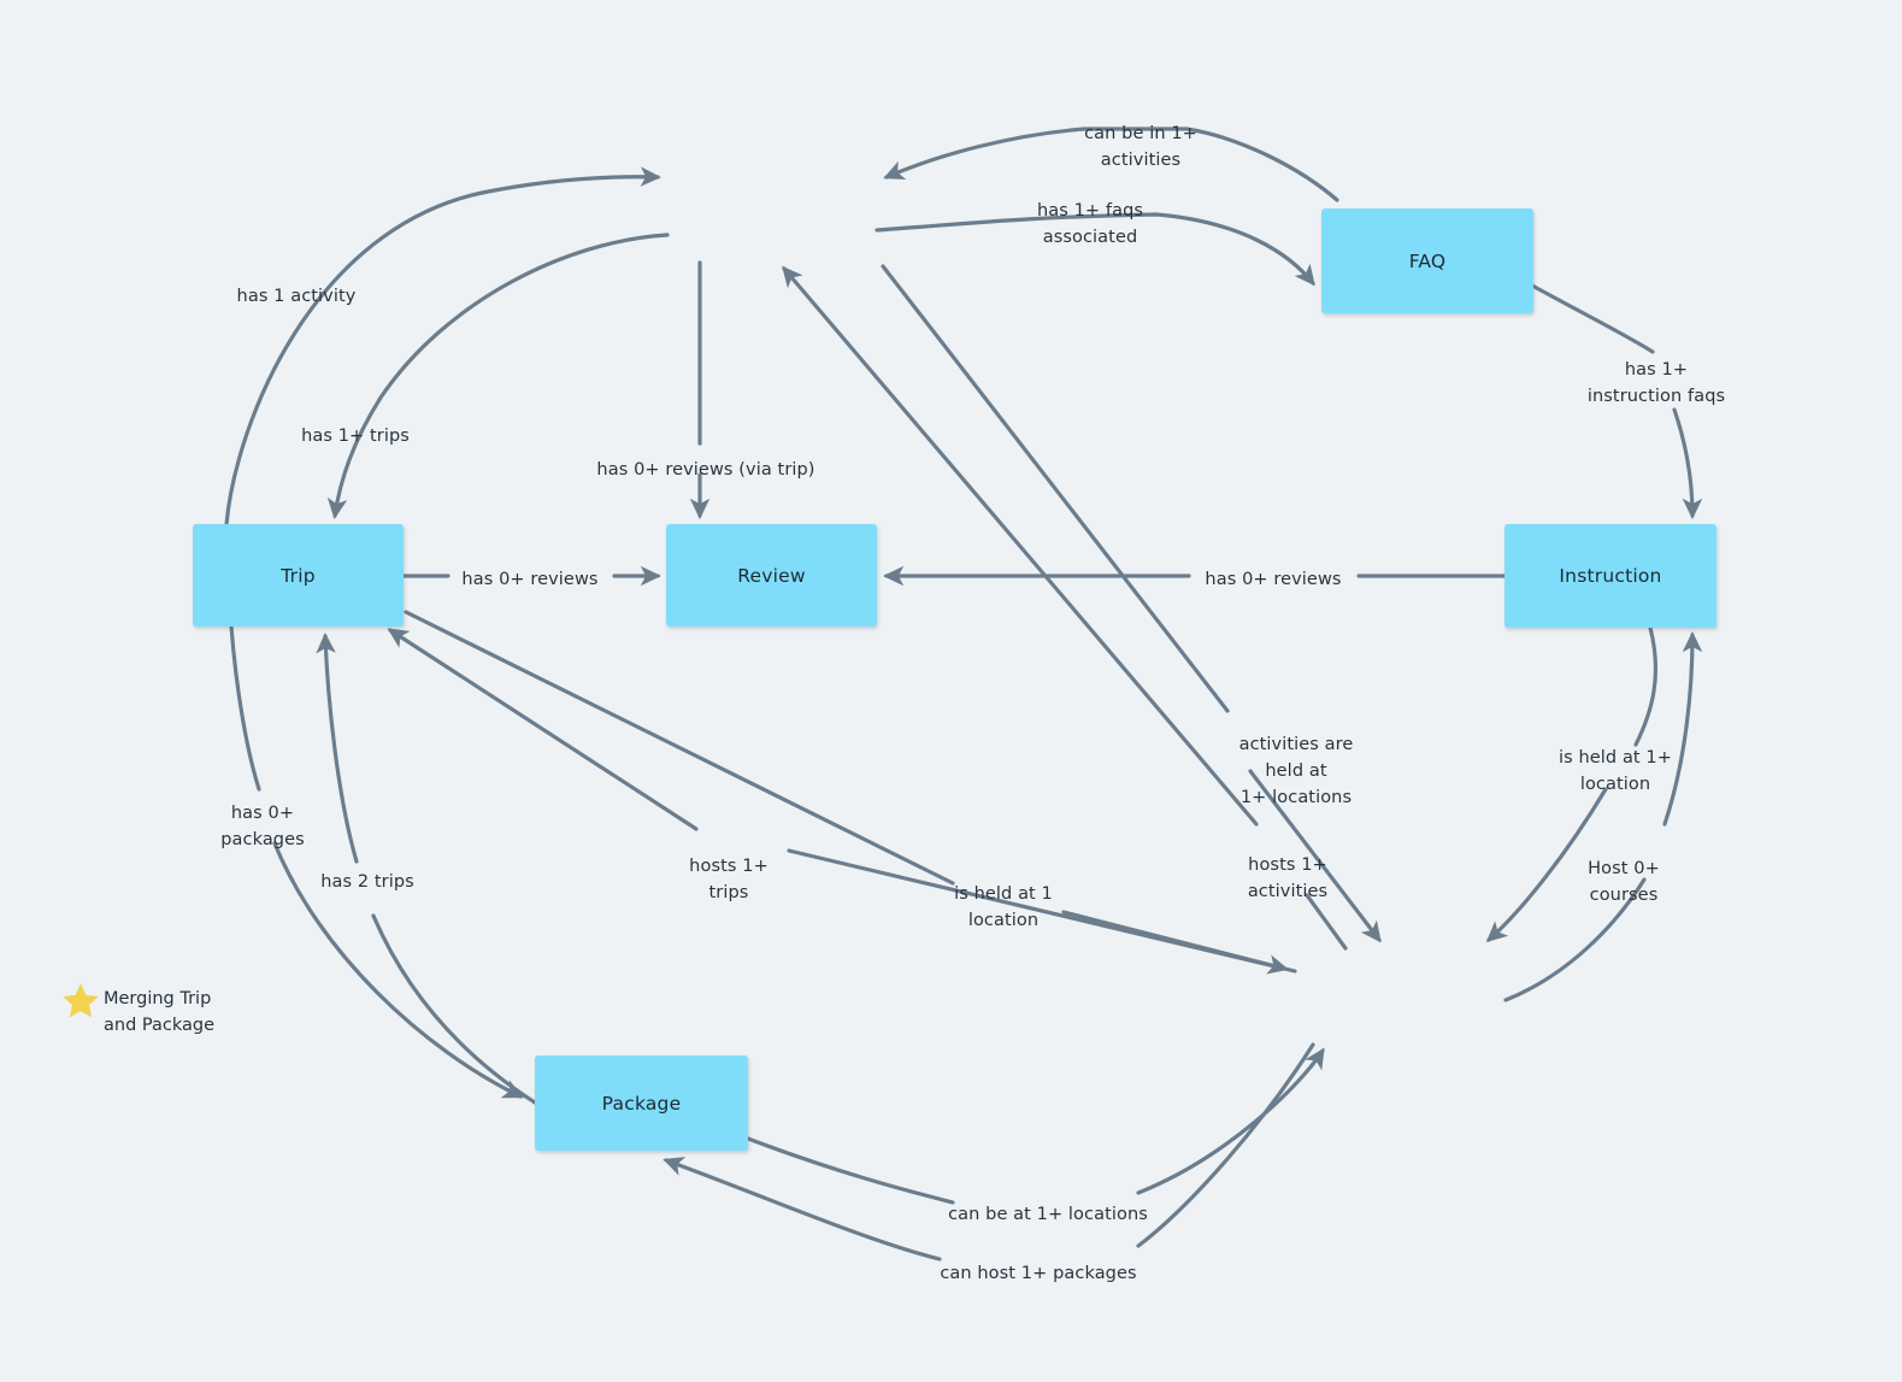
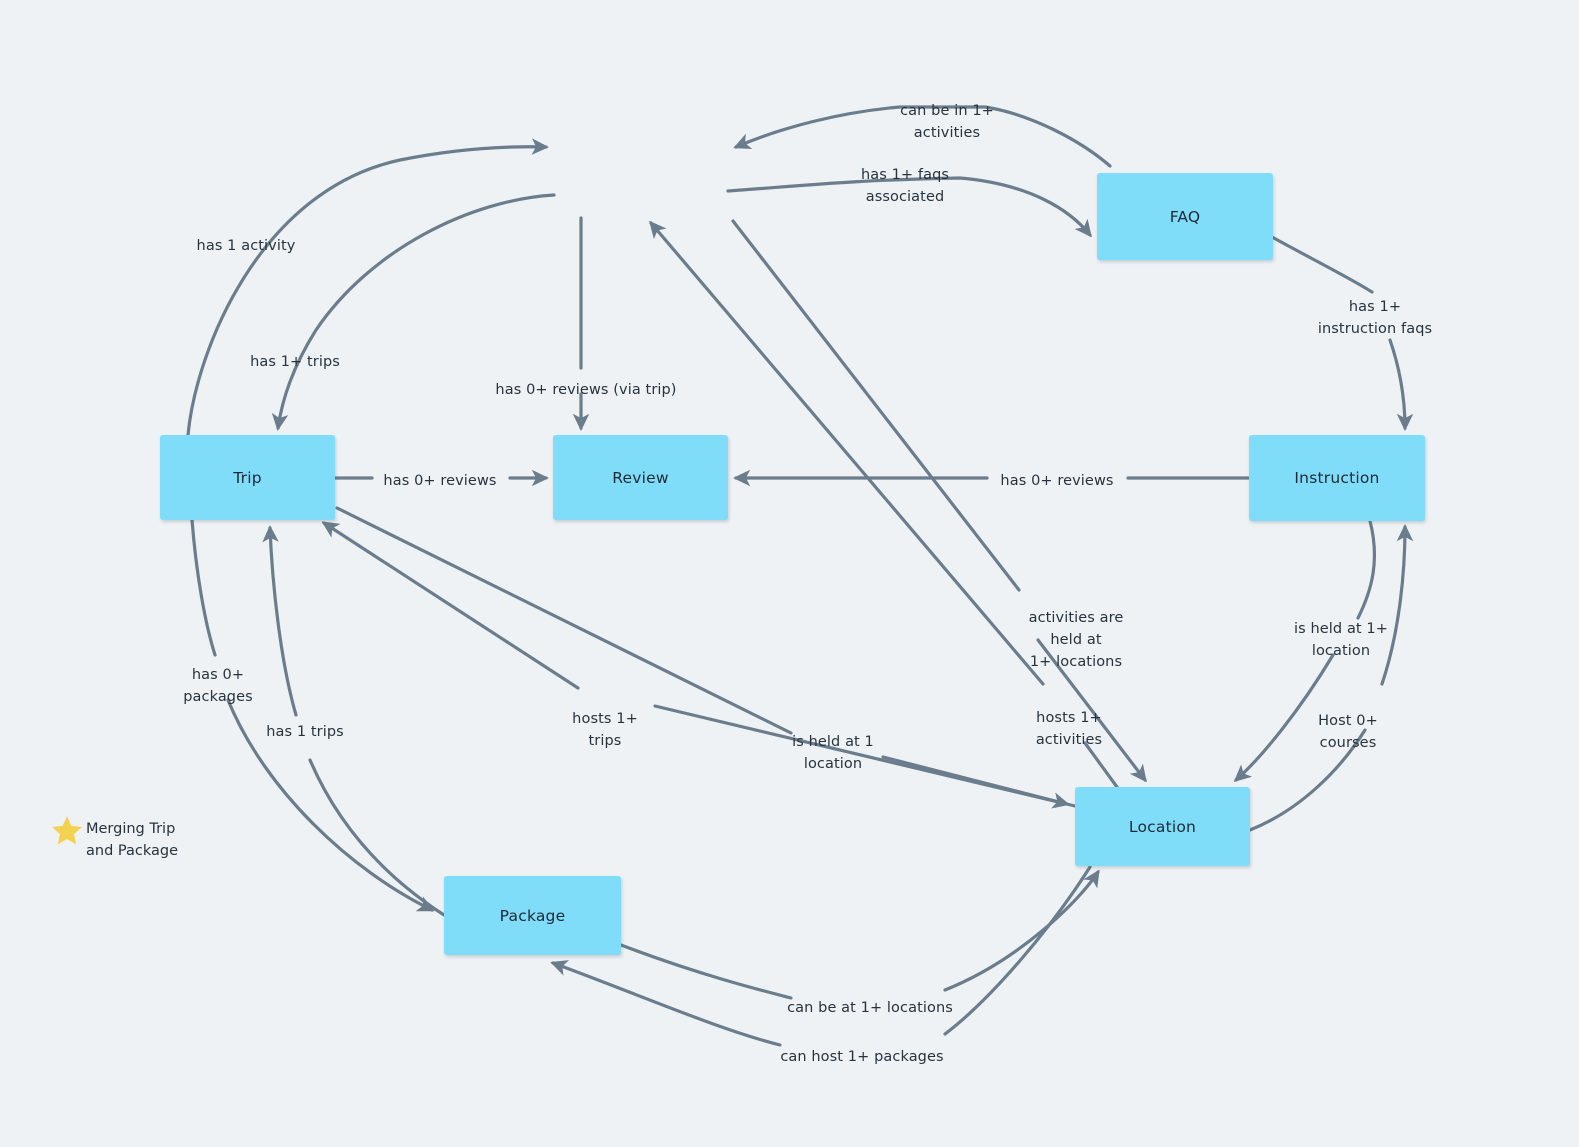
  FAQ
  Trip
  Review
  Instruction
+ Location
  Package
  has 1 activity
  has 1+ trips
  can be in 1+
  activities
  has 1+ faqs
  associated
  has 1+
  instruction faqs
  has 0+ reviews (via trip)
  has 0+ reviews
  has 0+ reviews
  activities are
  held at
  1+ locations
  hosts 1+
  activities
  is held at 1+
  location
  Host 0+
  courses
  has 0+
  packages
- has 2 trips
+ has 1 trips
  hosts 1+
  trips
  is held at 1
  location
  can be at 1+ locations
  can host 1+ packages
  Merging Trip
  and Package
